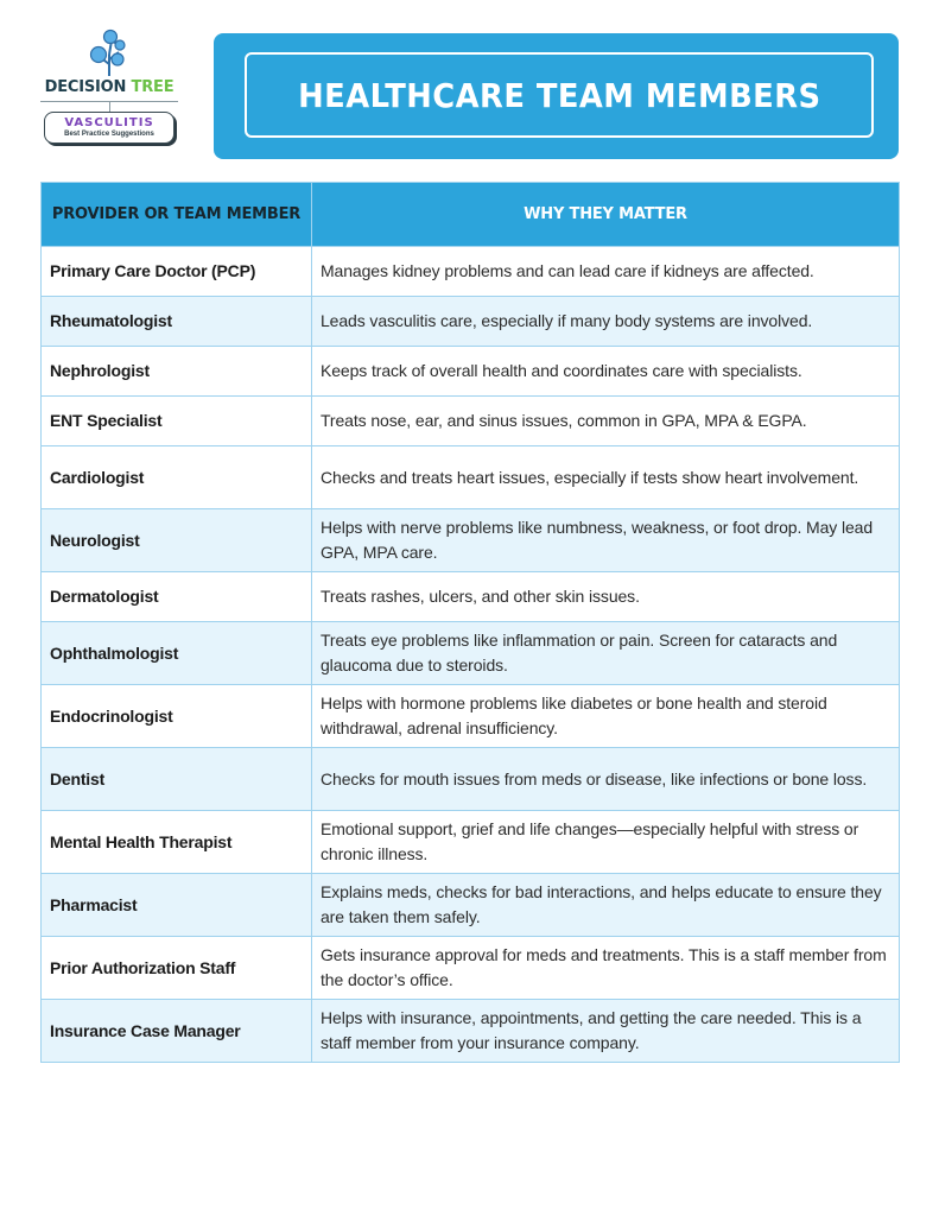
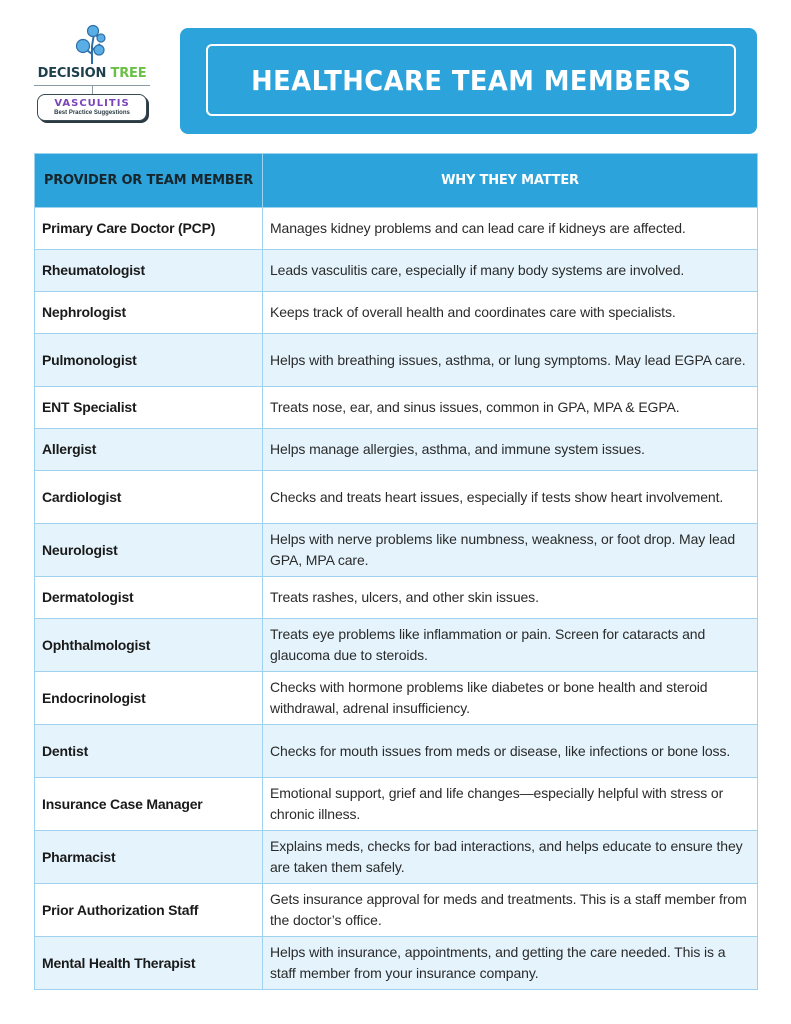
  DECISION TREE
  VASCULITIS
  HEALTHCARE TEAM MEMBERS
  PROVIDER OR TEAM MEMBER	WHY THEY MATTER
  Primary Care Doctor (PCP)	Manages kidney problems and can lead care if kidneys are affected.
  Rheumatologist	Leads vasculitis care, especially if many body systems are involved.
  Nephrologist	Keeps track of overall health and coordinates care with specialists.
+ Pulmonologist	Helps with breathing issues, asthma, or lung symptoms. May lead EGPA care.
  ENT Specialist	Treats nose, ear, and sinus issues, common in GPA, MPA & EGPA.
+ Allergist	Helps manage allergies, asthma, and immune system issues.
  Cardiologist	Checks and treats heart issues, especially if tests show heart involvement.
  Neurologist	Helps with nerve problems like numbness, weakness, or foot drop. May lead GPA, MPA care.
  Dermatologist	Treats rashes, ulcers, and other skin issues.
  Ophthalmologist	Treats eye problems like inflammation or pain. Screen for cataracts and glaucoma due to steroids.
- Endocrinologist	Helps with hormone problems like diabetes or bone health and steroid withdrawal, adrenal insufficiency.
+ Endocrinologist	Checks with hormone problems like diabetes or bone health and steroid withdrawal, adrenal insufficiency.
  Dentist	Checks for mouth issues from meds or disease, like infections or bone loss.
- Mental Health Therapist	Emotional support, grief and life changes—especially helpful with stress or chronic illness.
+ Insurance Case Manager	Emotional support, grief and life changes—especially helpful with stress or chronic illness.
  Pharmacist	Explains meds, checks for bad interactions, and helps educate to ensure they are taken them safely.
  Prior Authorization Staff	Gets insurance approval for meds and treatments. This is a staff member from the doctor’s office.
- Insurance Case Manager	Helps with insurance, appointments, and getting the care needed. This is a staff member from your insurance company.
+ Mental Health Therapist	Helps with insurance, appointments, and getting the care needed. This is a staff member from your insurance company.
